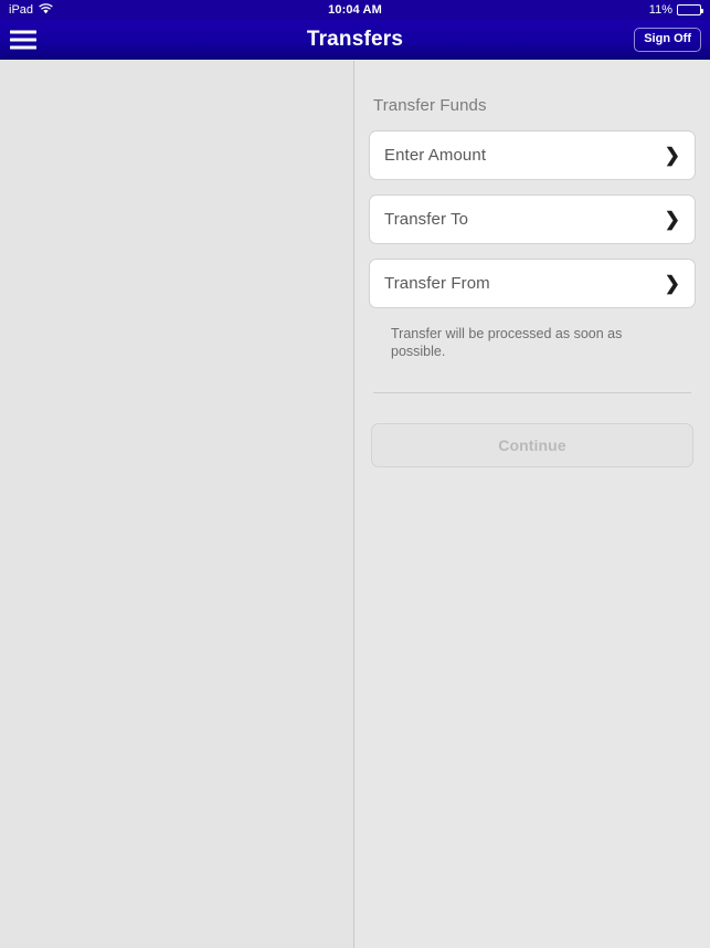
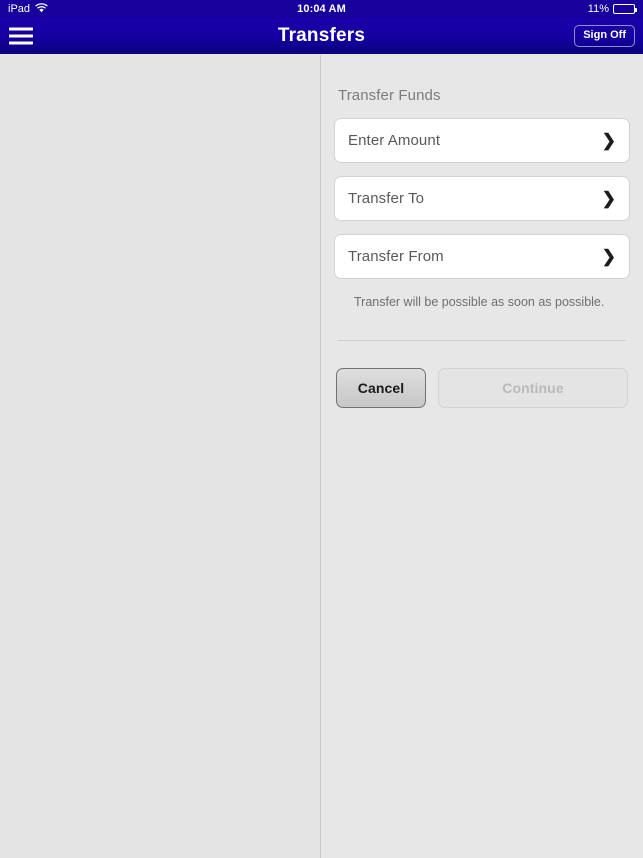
  iPad
  10:04 AM
  11%
  Transfers
  Sign Off
  Transfer Funds
  Enter Amount
  ❯
  Transfer To
  ❯
  Transfer From
  ❯
- Transfer will be processed as soon as possible.
+ Transfer will be possible as soon as possible.
+ Cancel
  Continue
